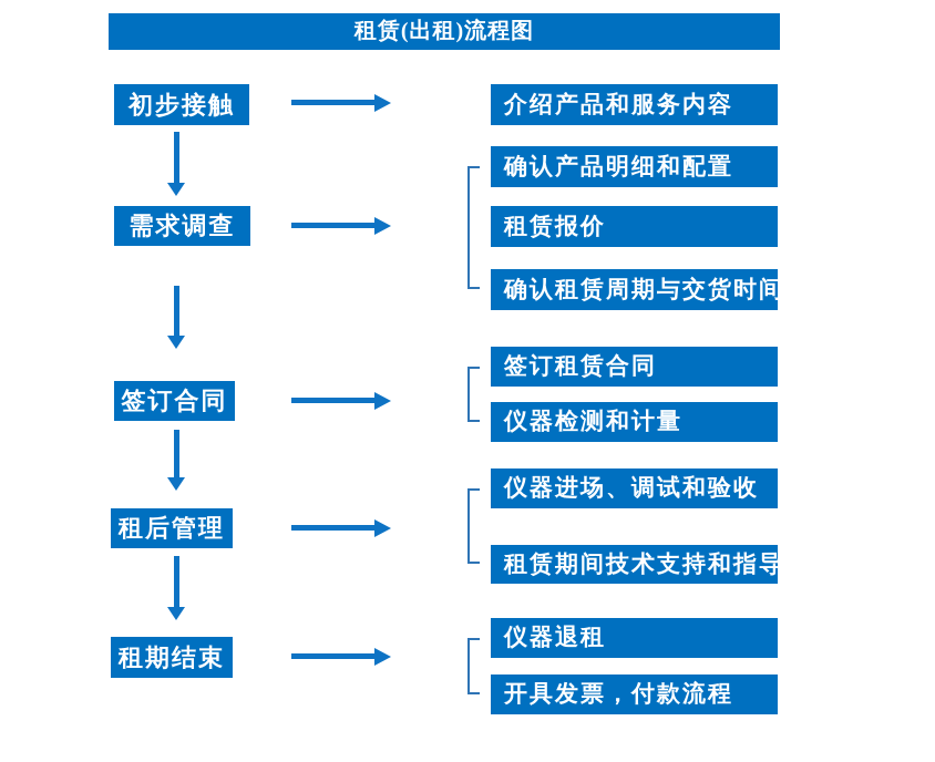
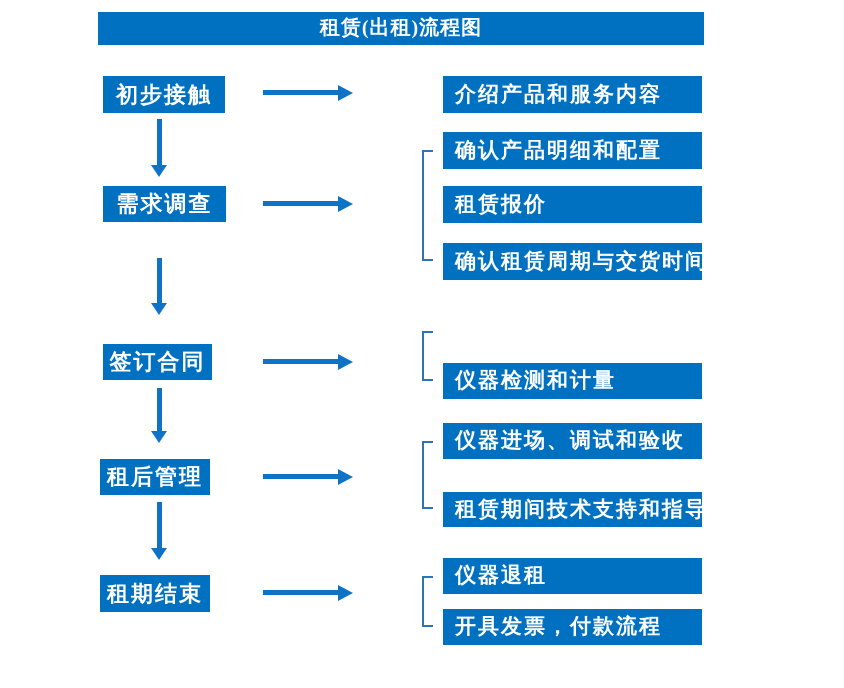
  租赁(出租)流程图
  初步接触
  需求调查
  签订合同
  租后管理
  租期结束
  介绍产品和服务内容
  确认产品明细和配置
  租赁报价
  确认租赁周期与交货时间
- 签订租赁合同
  仪器检测和计量
  仪器进场、调试和验收
  租赁期间技术支持和指导
  仪器退租
  开具发票，付款流程
